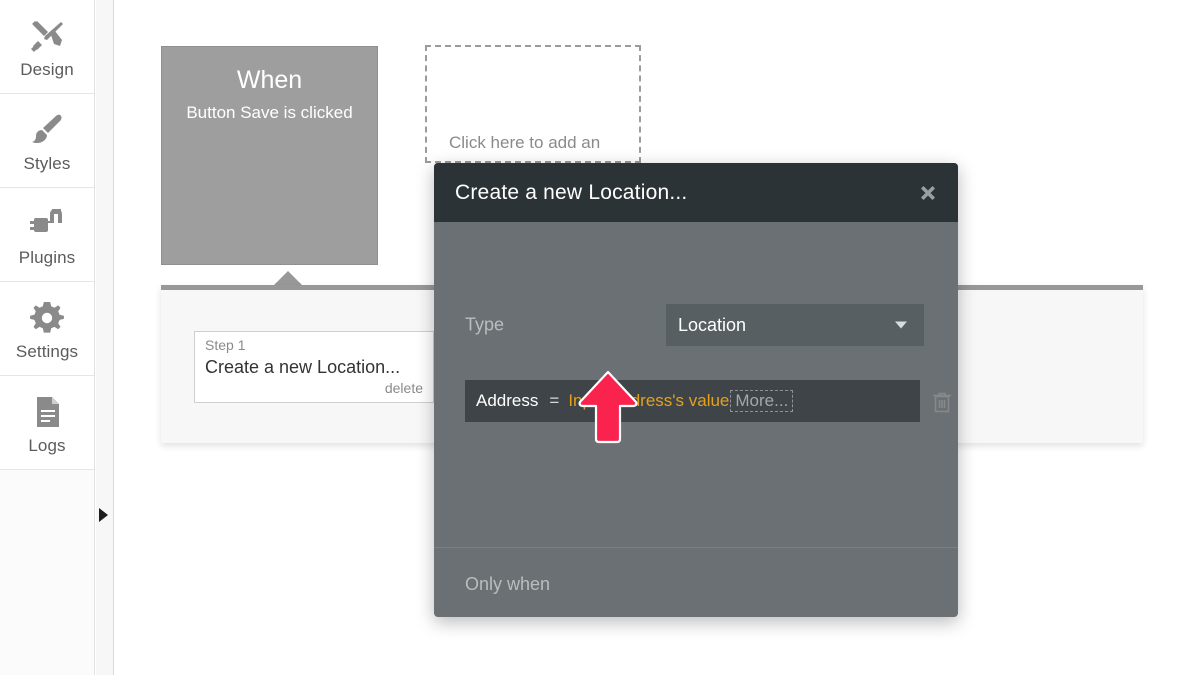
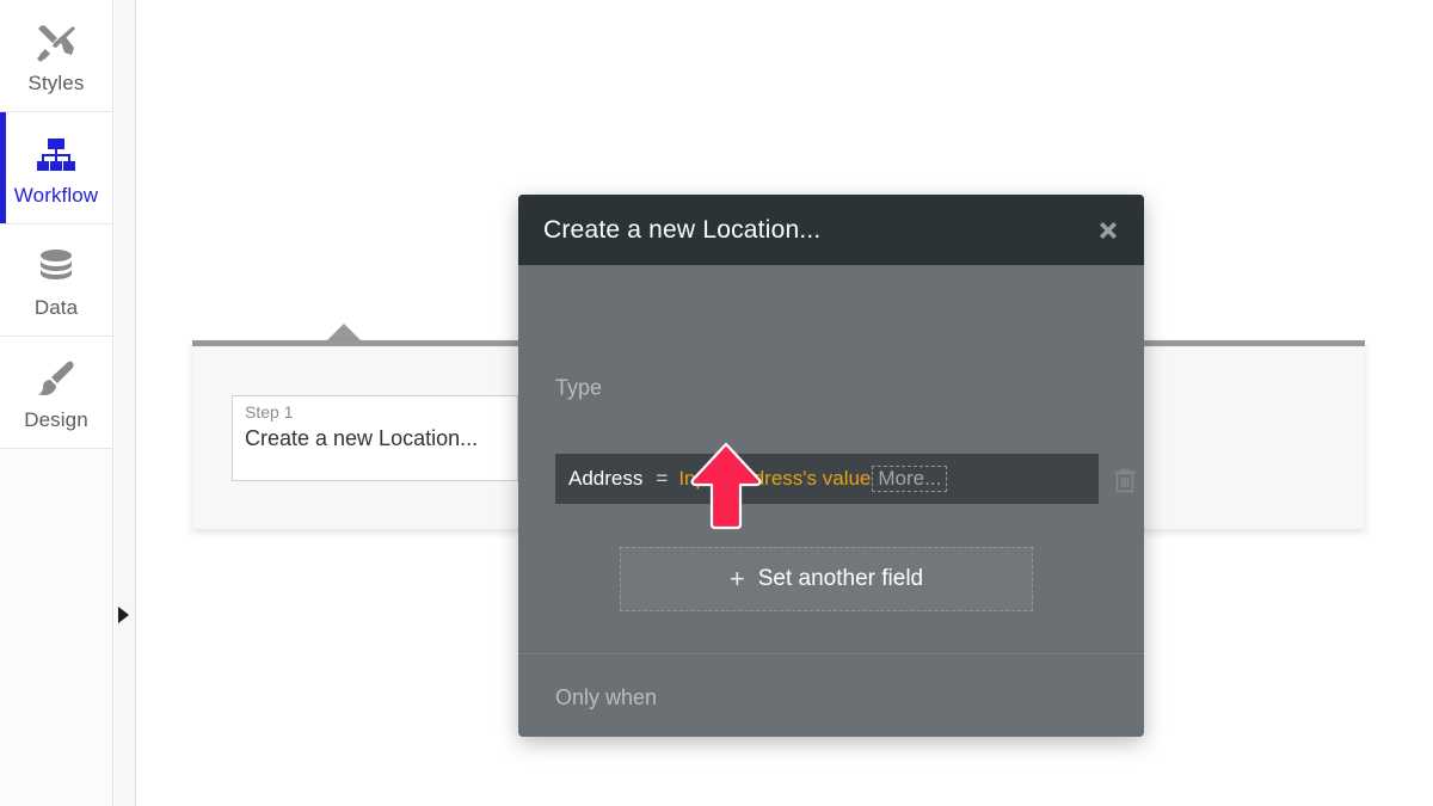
- Design
+ Styles
+ Workflow
+ Data
- Styles
+ Design
- Plugins
- Settings
- Logs
- When
- Button Save is clicked
- Click here to add an
  Step 1
  Create a new Location...
- delete
  Create a new Location...
  Type
- Location
  Address
  =
  More...
+ +
+ Set another field
  Only when
